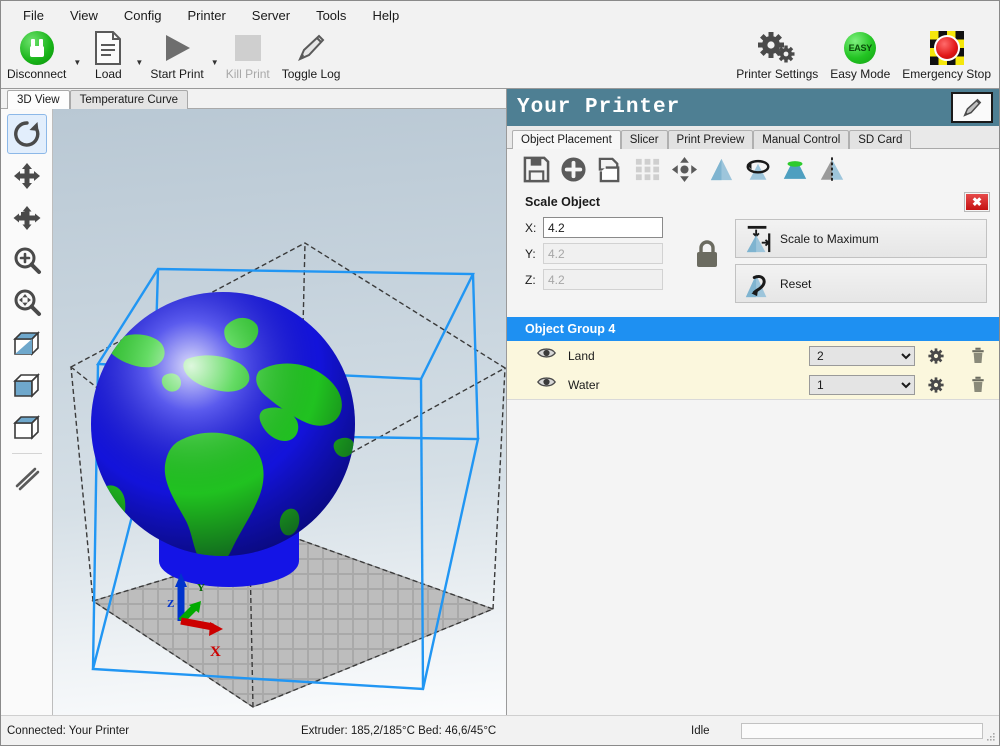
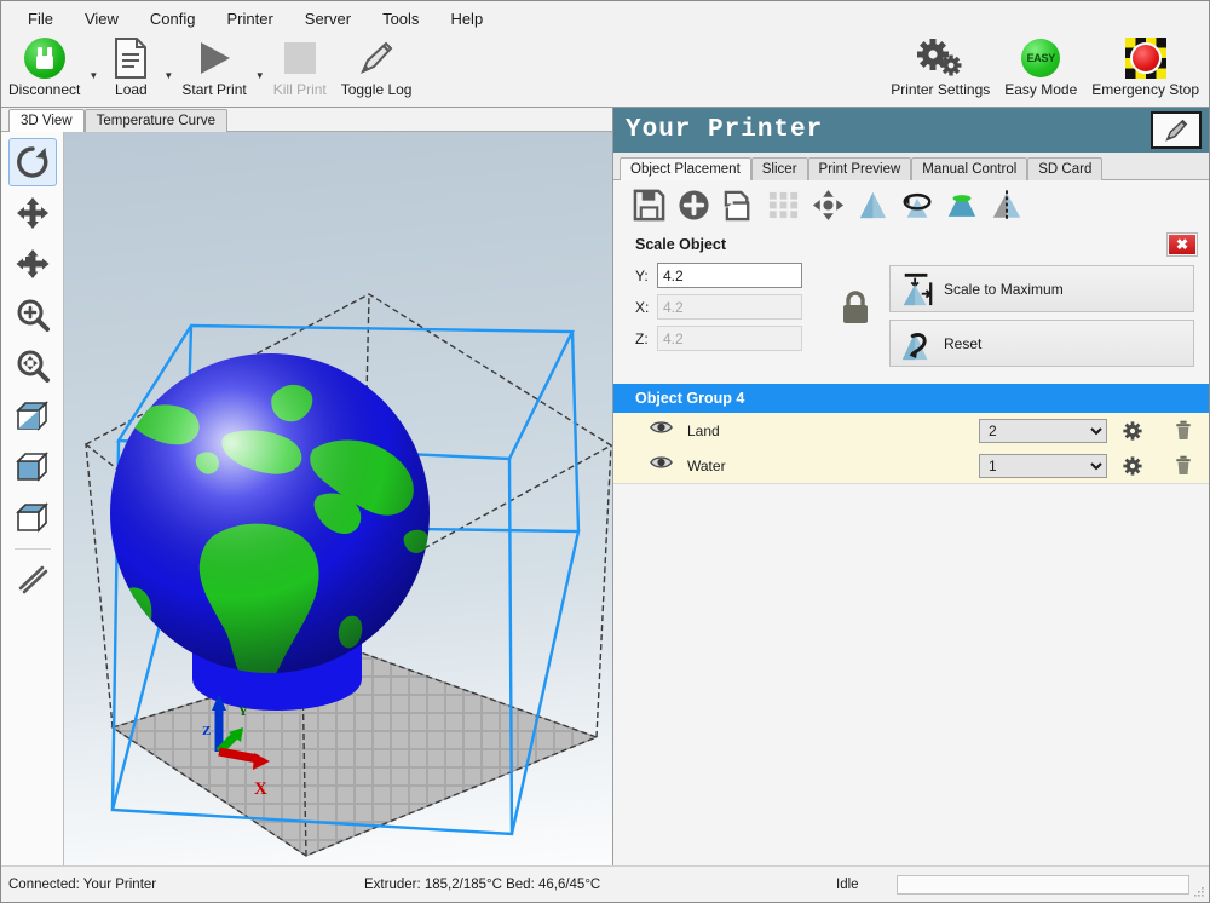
  File
  View
  Config
  Printer
  Server
  Tools
  Help
  Disconnect
  ▼
  Load
  ▼
  Start Print
  ▼
  Kill Print
  Toggle Log
  Printer Settings
  EASY
  Easy Mode
  Emergency Stop
  3D View
  Temperature Curve
  X
  Z
  Y
  Your Printer
  Object Placement
  Slicer
  Print Preview
  Manual Control
  SD Card
  Scale Object
  ✖
- X:
+ Y:
  4.2
- Y:
+ X:
  4.2
  Z:
  4.2
  Scale to Maximum
  Reset
  Object Group 4
  Land
  2
  Water
  1
  Connected: Your Printer
  Extruder: 185,2/185°C Bed: 46,6/45°C
  Idle
